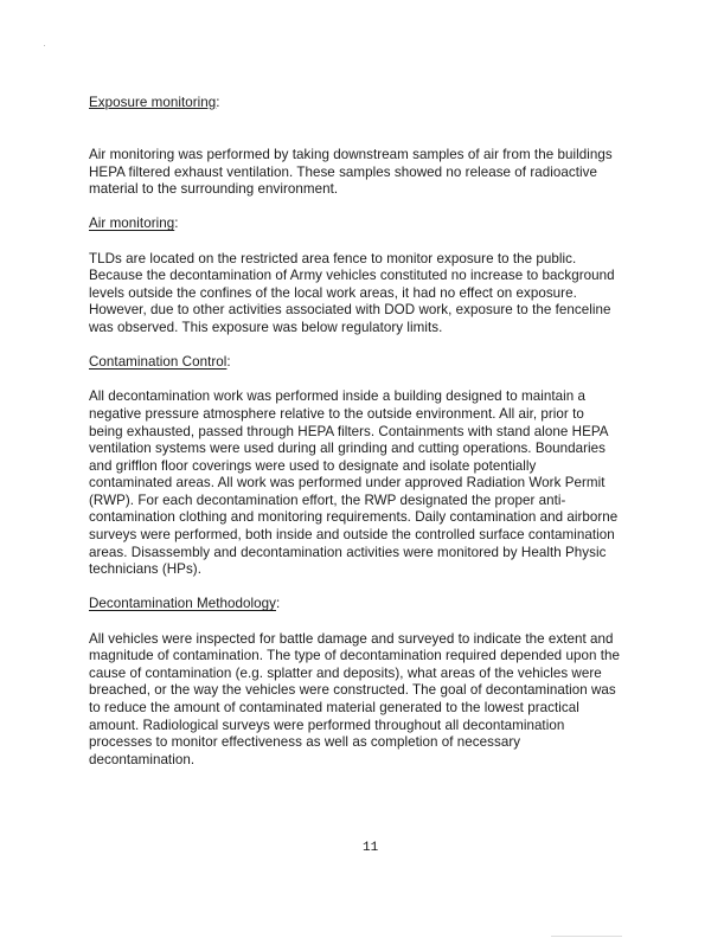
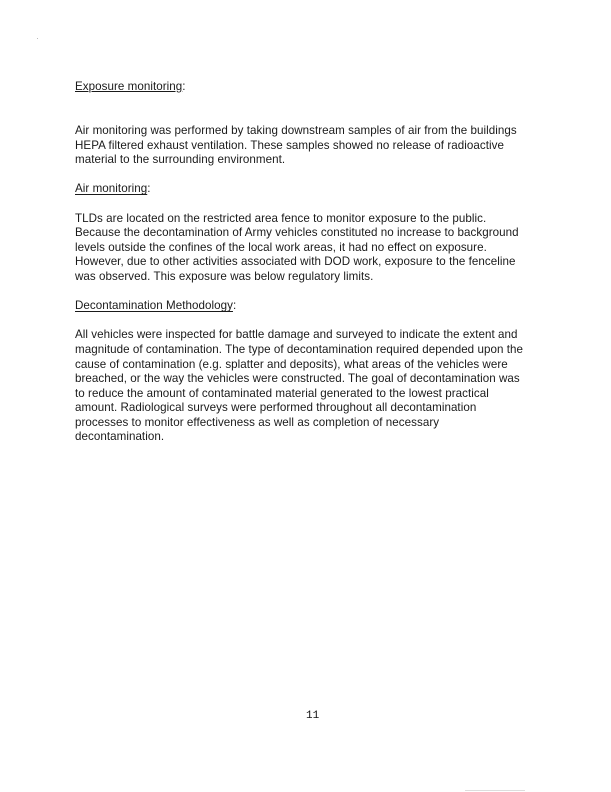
  Exposure monitoring:
  Air monitoring was performed by taking downstream samples of air from the buildings
  HEPA filtered exhaust ventilation. These samples showed no release of radioactive
  material to the surrounding environment.
  Air monitoring:
  TLDs are located on the restricted area fence to monitor exposure to the public.
  Because the decontamination of Army vehicles constituted no increase to background
  levels outside the confines of the local work areas, it had no effect on exposure.
  However, due to other activities associated with DOD work, exposure to the fenceline
  was observed. This exposure was below regulatory limits.
- Contamination Control:
- All decontamination work was performed inside a building designed to maintain a
- negative pressure atmosphere relative to the outside environment. All air, prior to
- being exhausted, passed through HEPA filters. Containments with stand alone HEPA
- ventilation systems were used during all grinding and cutting operations. Boundaries
- and grifflon floor coverings were used to designate and isolate potentially
- contaminated areas. All work was performed under approved Radiation Work Permit
- (RWP). For each decontamination effort, the RWP designated the proper anti-
- contamination clothing and monitoring requirements. Daily contamination and airborne
- surveys were performed, both inside and outside the controlled surface contamination
- areas. Disassembly and decontamination activities were monitored by Health Physic
- technicians (HPs).
  Decontamination Methodology:
  All vehicles were inspected for battle damage and surveyed to indicate the extent and
  magnitude of contamination. The type of decontamination required depended upon the
  cause of contamination (e.g. splatter and deposits), what areas of the vehicles were
  breached, or the way the vehicles were constructed. The goal of decontamination was
  to reduce the amount of contaminated material generated to the lowest practical
  amount. Radiological surveys were performed throughout all decontamination
  processes to monitor effectiveness as well as completion of necessary
  decontamination.
  11
